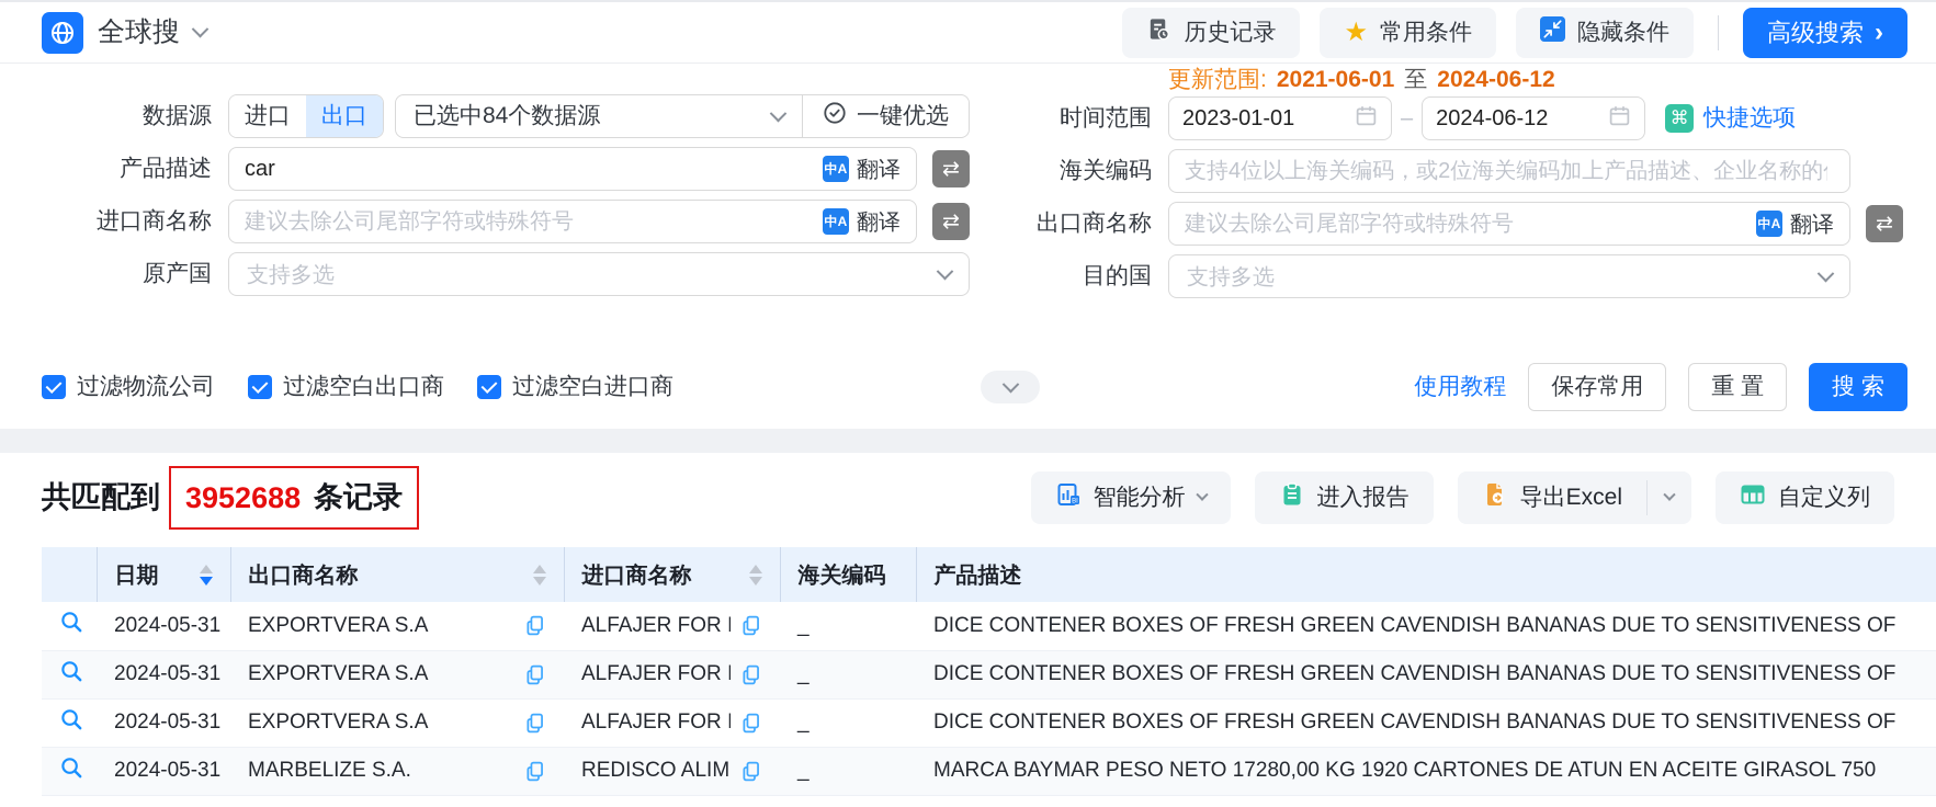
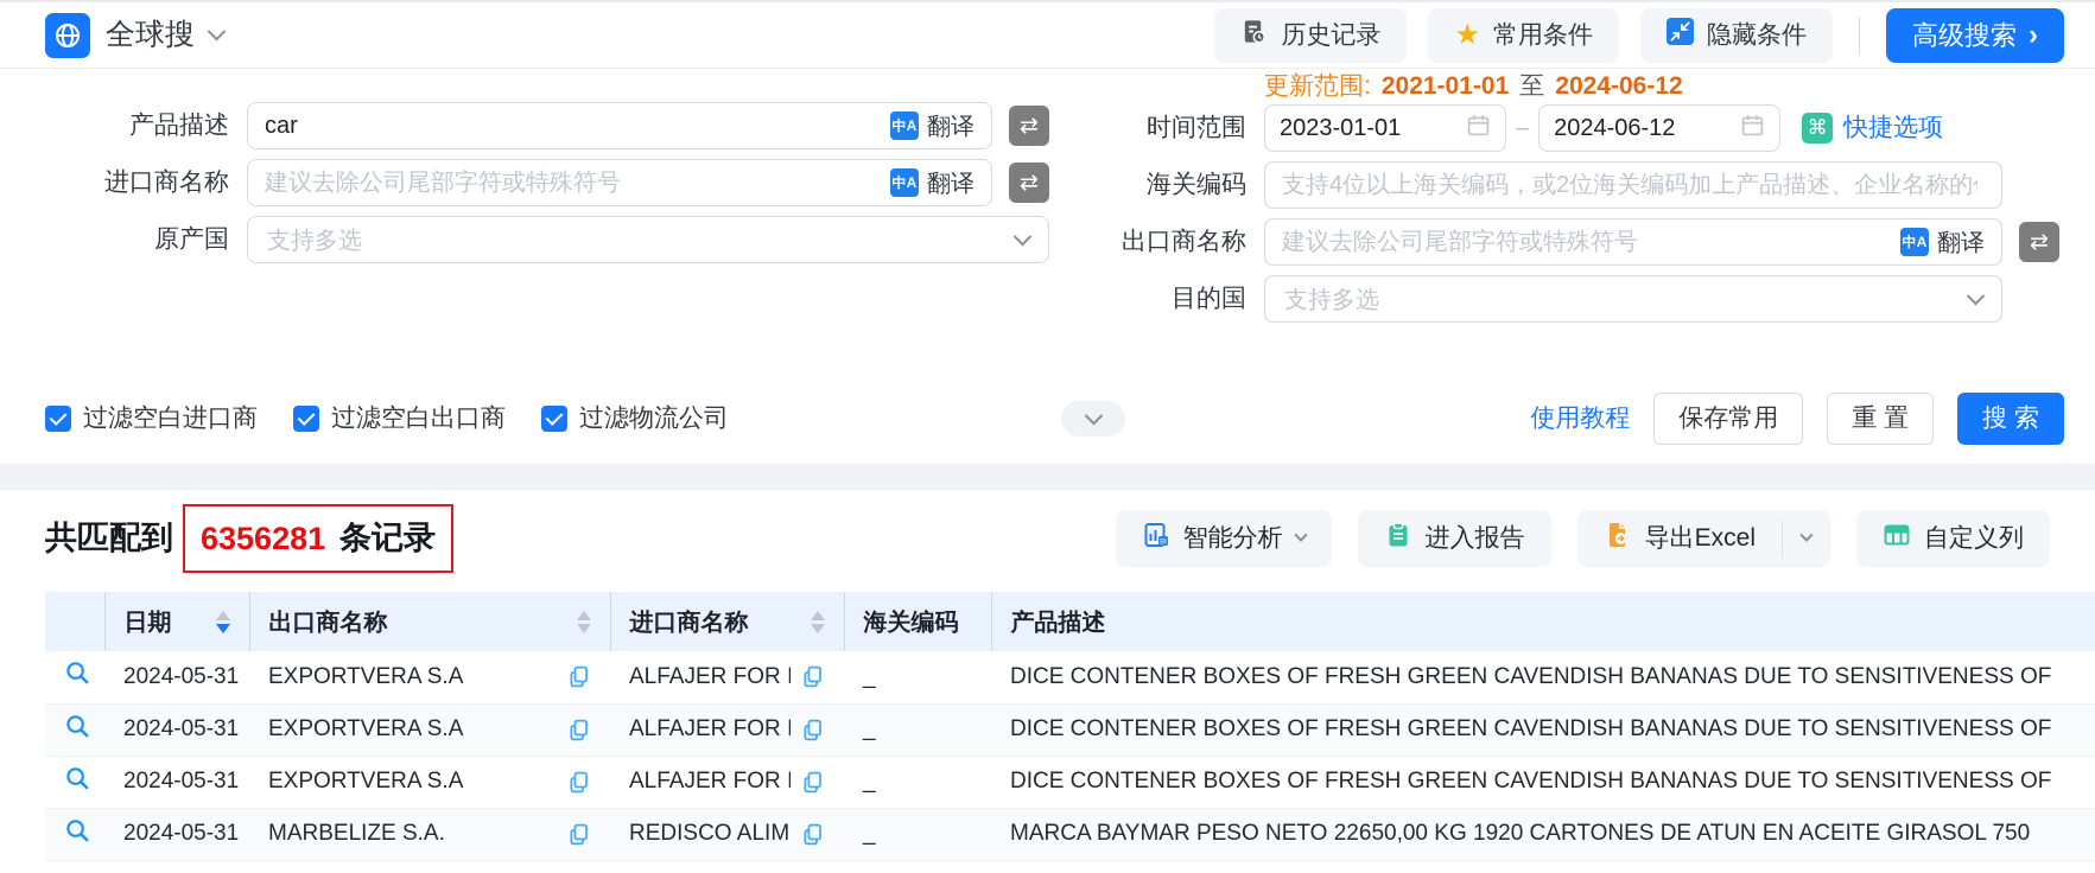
  全球搜
  历史记录
  ★
  常用条件
  隐藏条件
  高级搜索
  ›
- 数据源
- 进口
- 出口
- 已选中84个数据源
- 一键优选
  产品描述
  car
  中A
  翻译
  ⇄
  进口商名称
  建议去除公司尾部字符或特殊符号
  中A
  翻译
  ⇄
  原产国
  支持多选
  更新范围:
- 2021-06-01
+ 2021-01-01
  至
  2024-06-12
  时间范围
  2023-01-01
  –
  2024-06-12
  ⌘
  快捷选项
  海关编码
  支持4位以上海关编码，或2位海关编码加上产品描述、企业名称的
  出口商名称
  建议去除公司尾部字符或特殊符号
  中A
  翻译
  ⇄
  目的国
  支持多选
- 过滤物流公司
+ 过滤空白进口商
  过滤空白出口商
- 过滤空白进口商
+ 过滤物流公司
  使用教程
  保存常用
  重 置
  搜 索
  共匹配到
- 3952688
+ 6356281
  条记录
  智能分析
  进入报告
  导出Excel
  自定义列
  	日期	出口商名称	进口商名称	海关编码	产品描述
  	2024-05-31	EXPORTVERA S.A	ALFAJER FOR I	_	DICE CONTENER BOXES OF FRESH GREEN CAVENDISH BANANAS DUE TO SENSITIVENESS OF
  	2024-05-31	EXPORTVERA S.A	ALFAJER FOR I	_	DICE CONTENER BOXES OF FRESH GREEN CAVENDISH BANANAS DUE TO SENSITIVENESS OF
  	2024-05-31	EXPORTVERA S.A	ALFAJER FOR I	_	DICE CONTENER BOXES OF FRESH GREEN CAVENDISH BANANAS DUE TO SENSITIVENESS OF
- 	2024-05-31	MARBELIZE S.A.	REDISCO ALIM	_	MARCA BAYMAR PESO NETO 17280,00 KG 1920 CARTONES DE ATUN EN ACEITE GIRASOL 750
+ 	2024-05-31	MARBELIZE S.A.	REDISCO ALIM	_	MARCA BAYMAR PESO NETO 22650,00 KG 1920 CARTONES DE ATUN EN ACEITE GIRASOL 750
